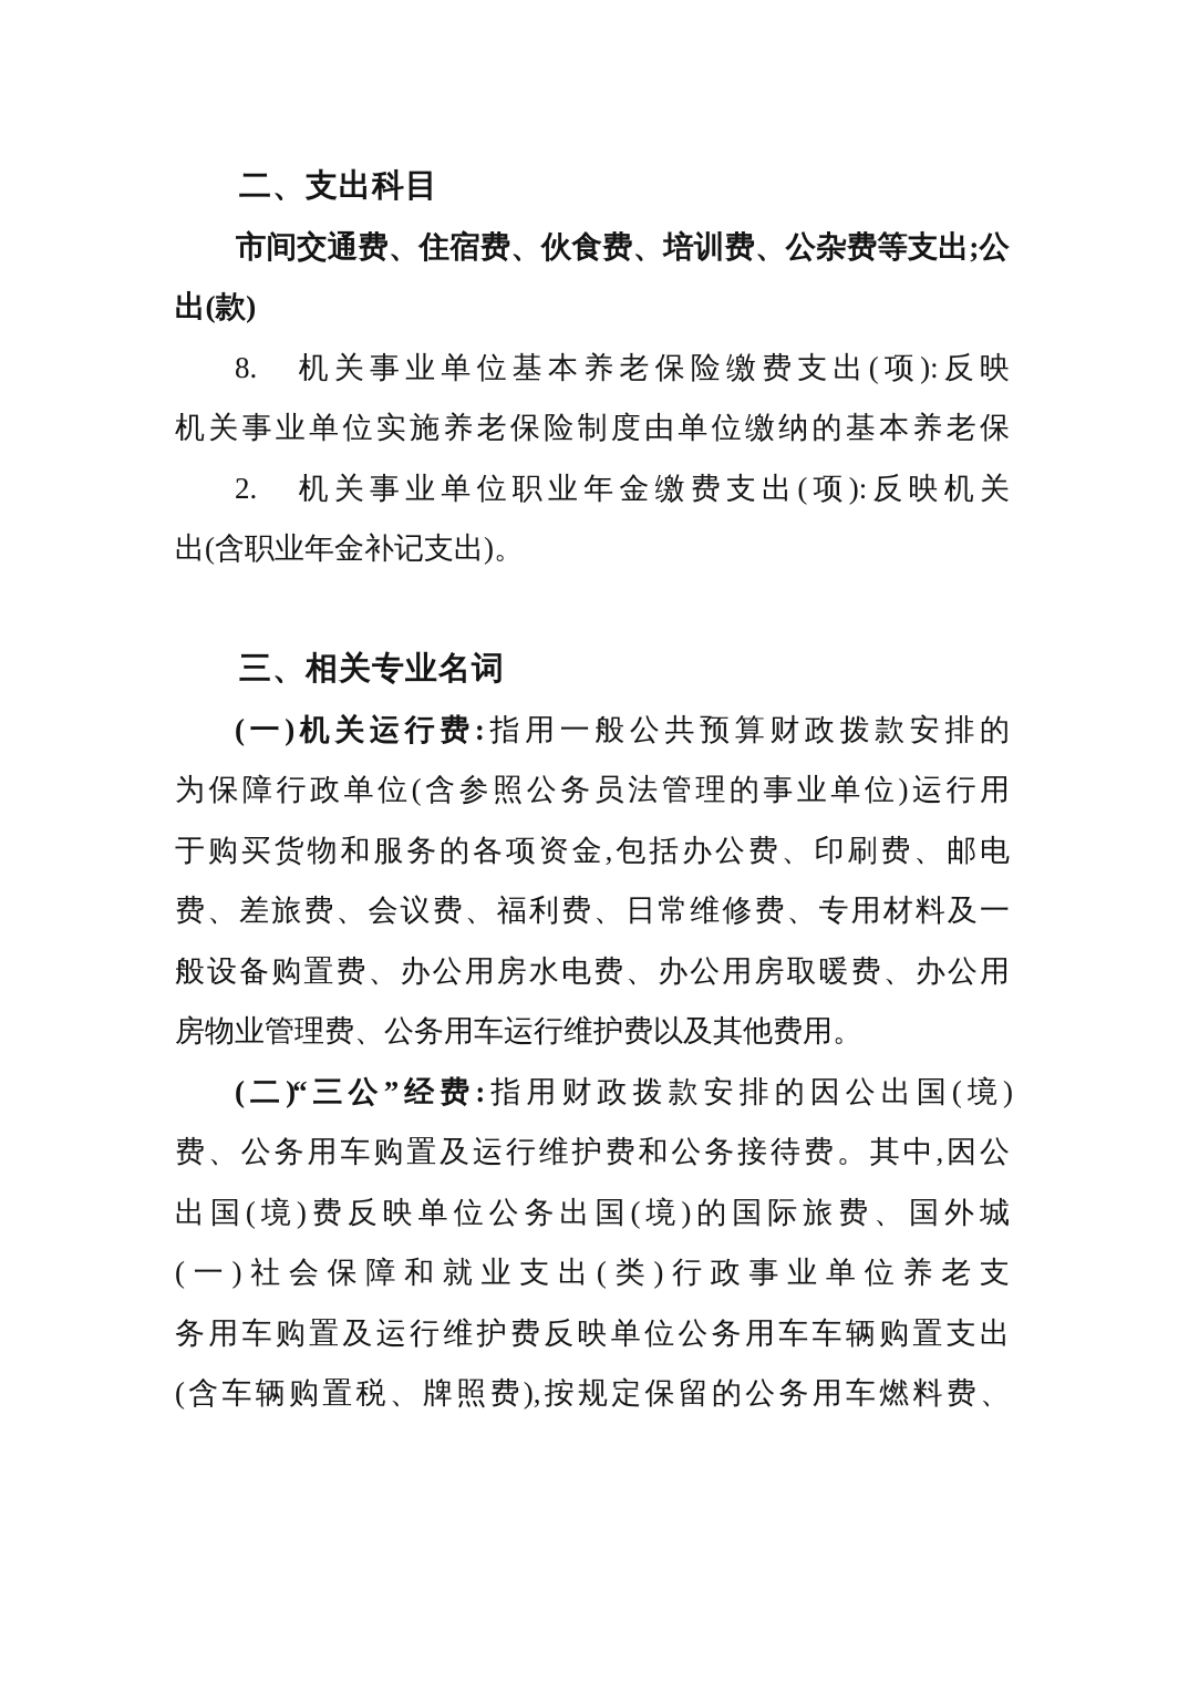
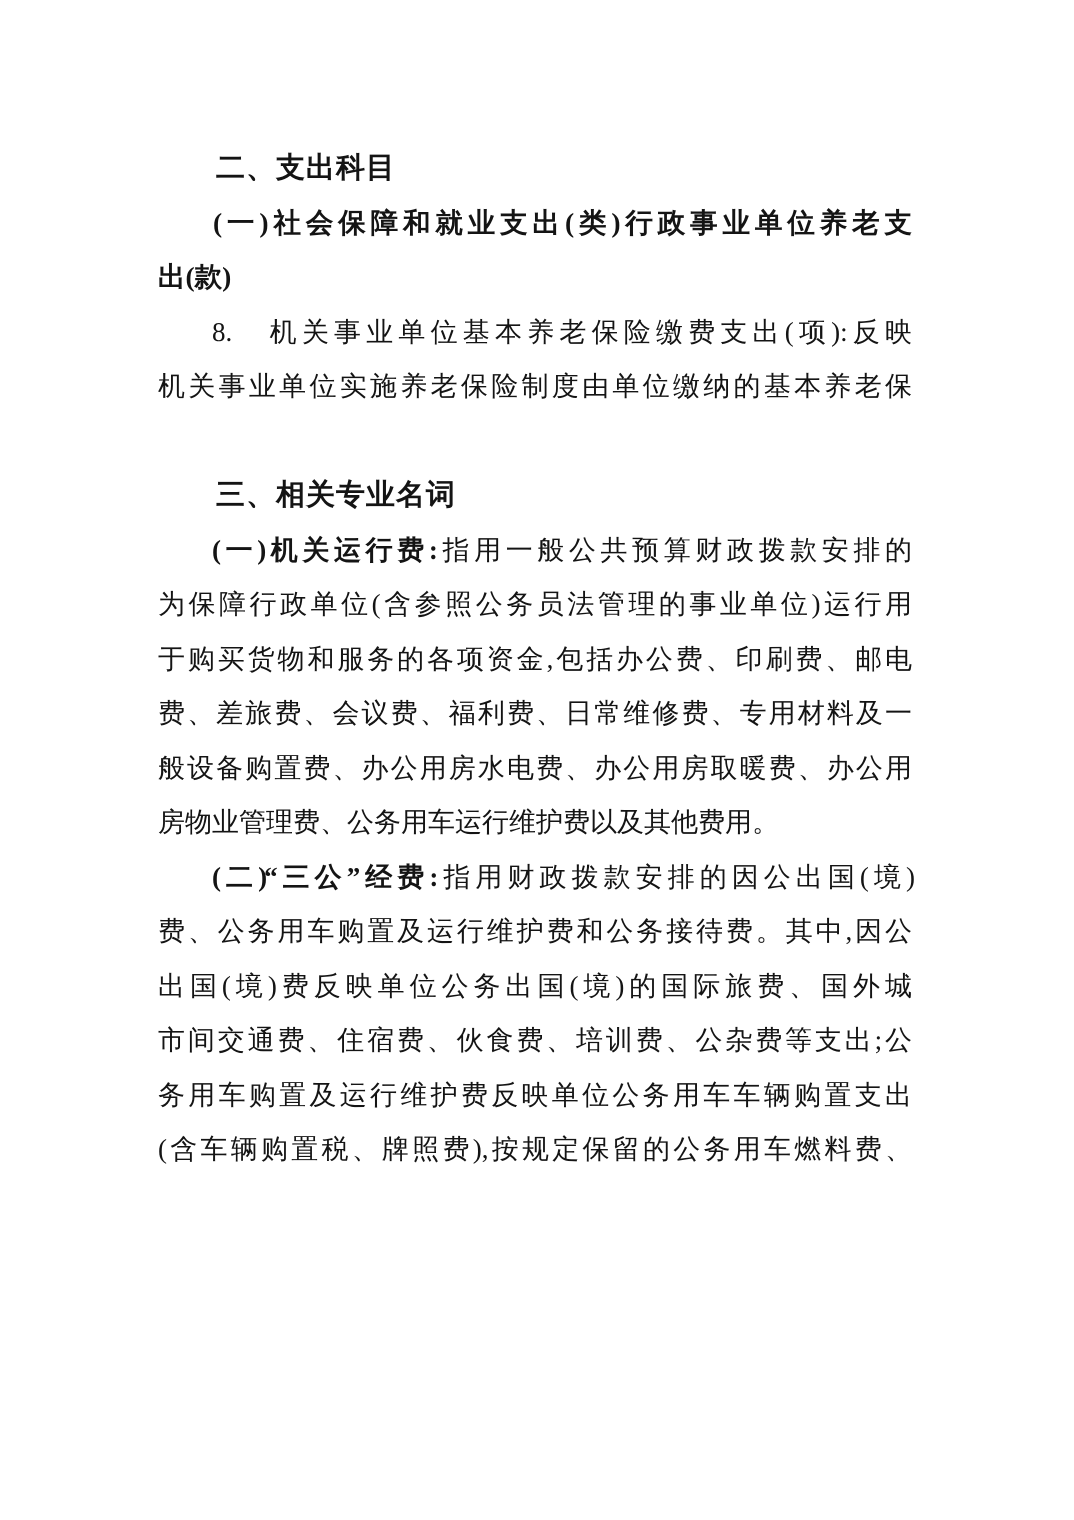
  二、支出科目
- 市间交通费、住宿费、伙食费、培训费、公杂费等支出;公
+ (一)社会保障和就业支出(类)行政事业单位养老支
  出(款)
  8. 机关事业单位基本养老保险缴费支出(项):反映
  机关事业单位实施养老保险制度由单位缴纳的基本养老保
- 2. 机关事业单位职业年金缴费支出(项):反映机关
- 出(含职业年金补记支出)。
  三、相关专业名词
  (一)机关运行费:指用一般公共预算财政拨款安排的
  为保障行政单位(含参照公务员法管理的事业单位)运行用
  于购买货物和服务的各项资金,包括办公费、印刷费、邮电
  费、差旅费、会议费、福利费、日常维修费、专用材料及一
  般设备购置费、办公用房水电费、办公用房取暖费、办公用
  房物业管理费、公务用车运行维护费以及其他费用。
  (二)“三公”经费:指用财政拨款安排的因公出国(境)
  费、公务用车购置及运行维护费和公务接待费。其中,因公
  出国(境)费反映单位公务出国(境)的国际旅费、国外城
- (一)社会保障和就业支出(类)行政事业单位养老支
+ 市间交通费、住宿费、伙食费、培训费、公杂费等支出;公
  务用车购置及运行维护费反映单位公务用车车辆购置支出
  (含车辆购置税、牌照费),按规定保留的公务用车燃料费、
